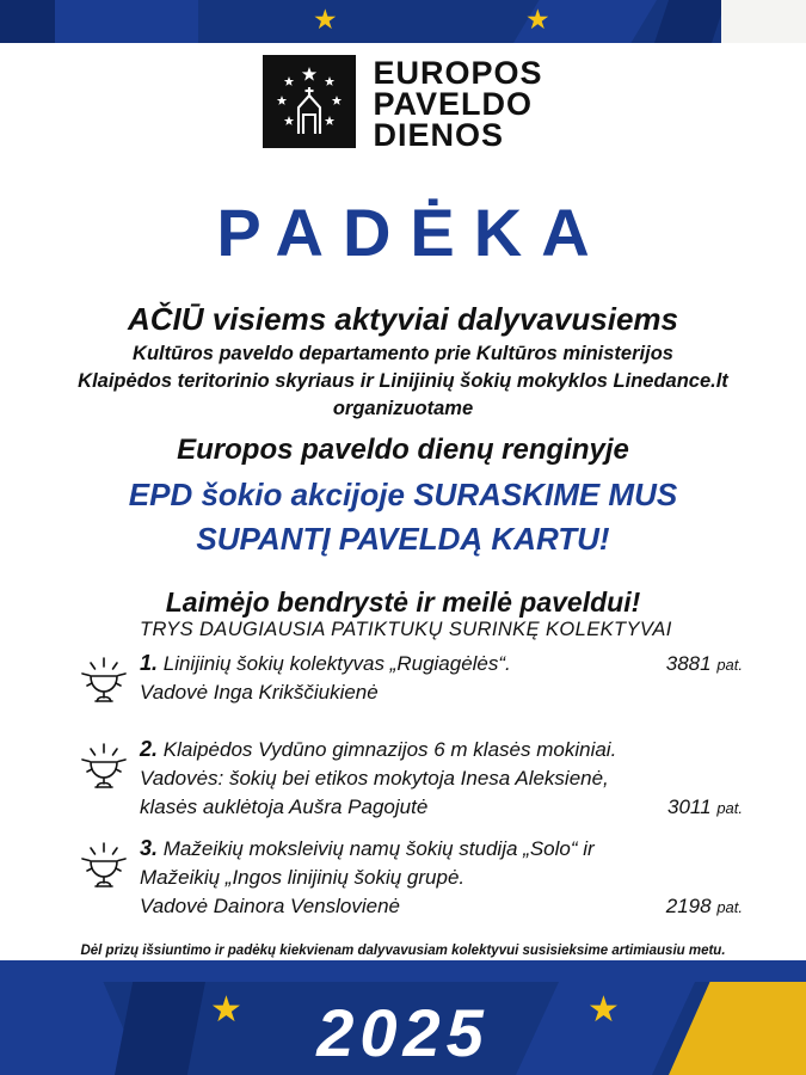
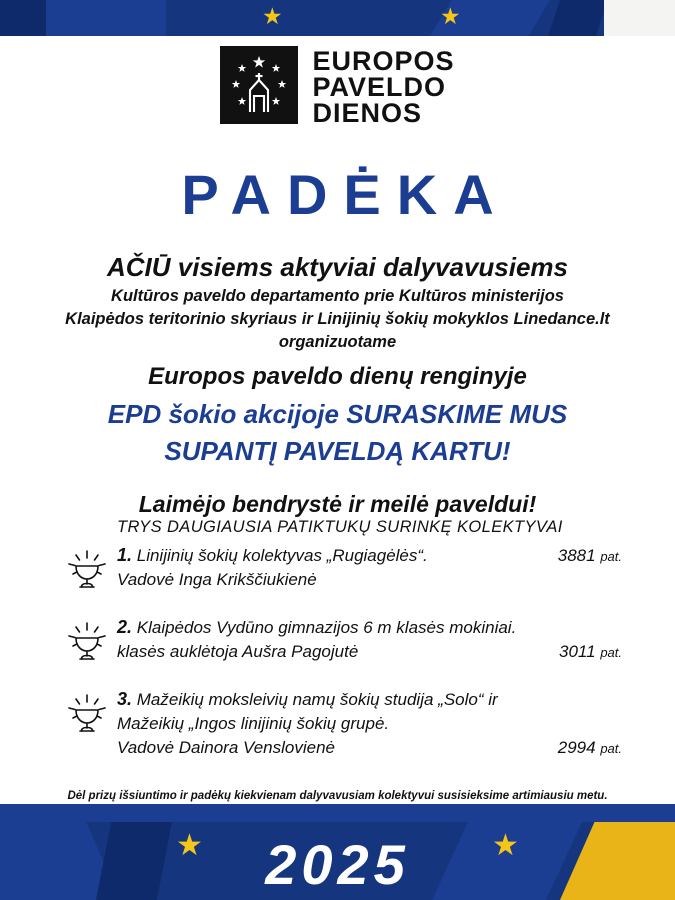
  ★
  ★
  EUROPOS
  PAVELDO
  DIENOS
  PADĖKA
  AČIŪ visiems aktyviai dalyvavusiems
  Kultūros paveldo departamento prie Kultūros ministerijos
  Klaipėdos teritorinio skyriaus ir Linijinių šokių mokyklos Linedance.lt
  organizuotame
  Europos paveldo dienų renginyje
  EPD šokio akcijoje SURASKIME MUS
  SUPANTĮ PAVELDĄ KARTU!
  Laimėjo bendrystė ir meilė paveldui!
  TRYS DAUGIAUSIA PATIKTUKŲ SURINKĘ KOLEKTYVAI
  1. Linijinių šokių kolektyvas „Rugiagėlės“.
  Vadovė Inga Krikščiukienė
  3881 pat.
  2. Klaipėdos Vydūno gimnazijos 6 m klasės mokiniai.
- Vadovės: šokių bei etikos mokytoja Inesa Aleksienė,
  klasės auklėtoja Aušra Pagojutė
  3011 pat.
  3. Mažeikių moksleivių namų šokių studija „Solo“ ir
  Mažeikių „Ingos linijinių šokių grupė.
  Vadovė Dainora Venslovienė
- 2198 pat.
+ 2994 pat.
  Dėl prizų išsiuntimo ir padėkų kiekvienam dalyvavusiam kolektyvui susisieksime artimiausiu metu.
  ★
  ★
  2025
